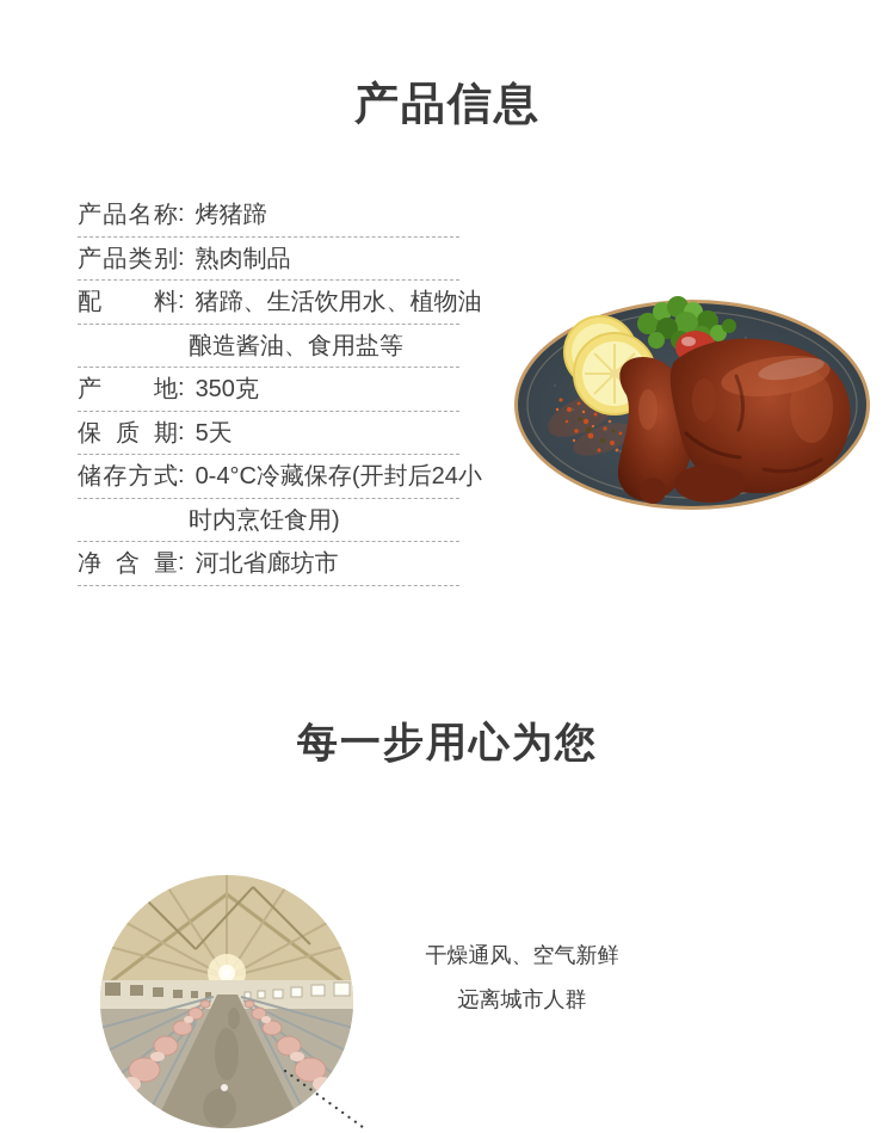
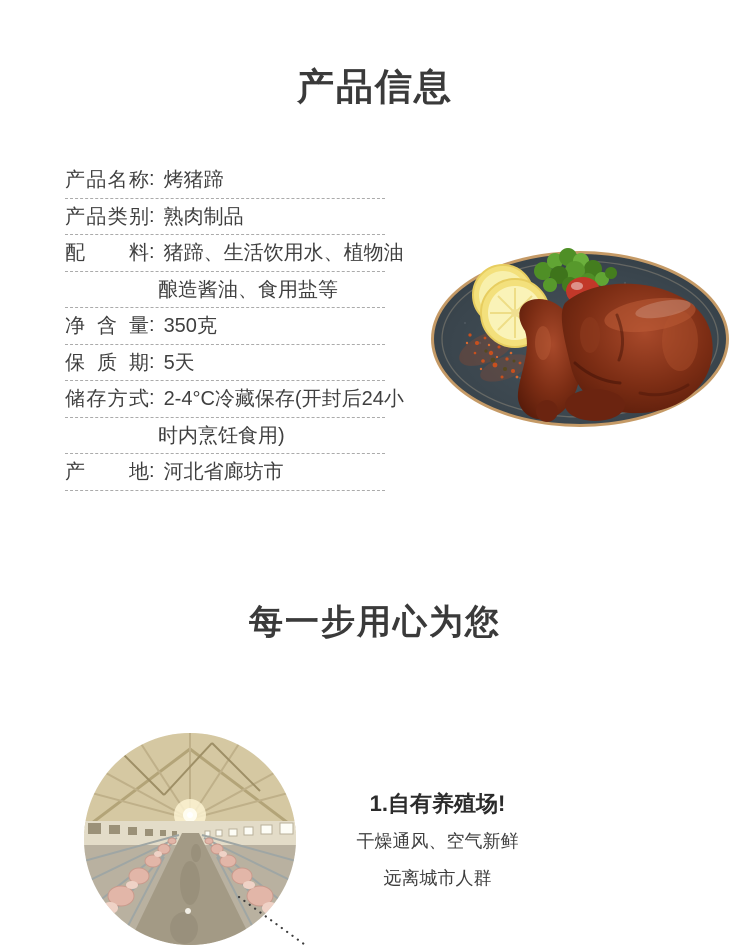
  产品信息
  产品名称
  :
  烤猪蹄
  产品类别
  :
  熟肉制品
  配料
  :
  猪蹄、生活饮用水、植物油
  酿造酱油、食用盐等
- 产地
+ 净含量
  :
  350克
  保质期
  :
  5天
  储存方式
  :
- 0-4°C冷藏保存(开封后24小
+ 2-4°C冷藏保存(开封后24小
  时内烹饪食用)
- 净含量
+ 产地
  :
  河北省廊坊市
  每一步用心为您
+ 1.自有养殖场!
  干燥通风、空气新鲜
  远离城市人群
